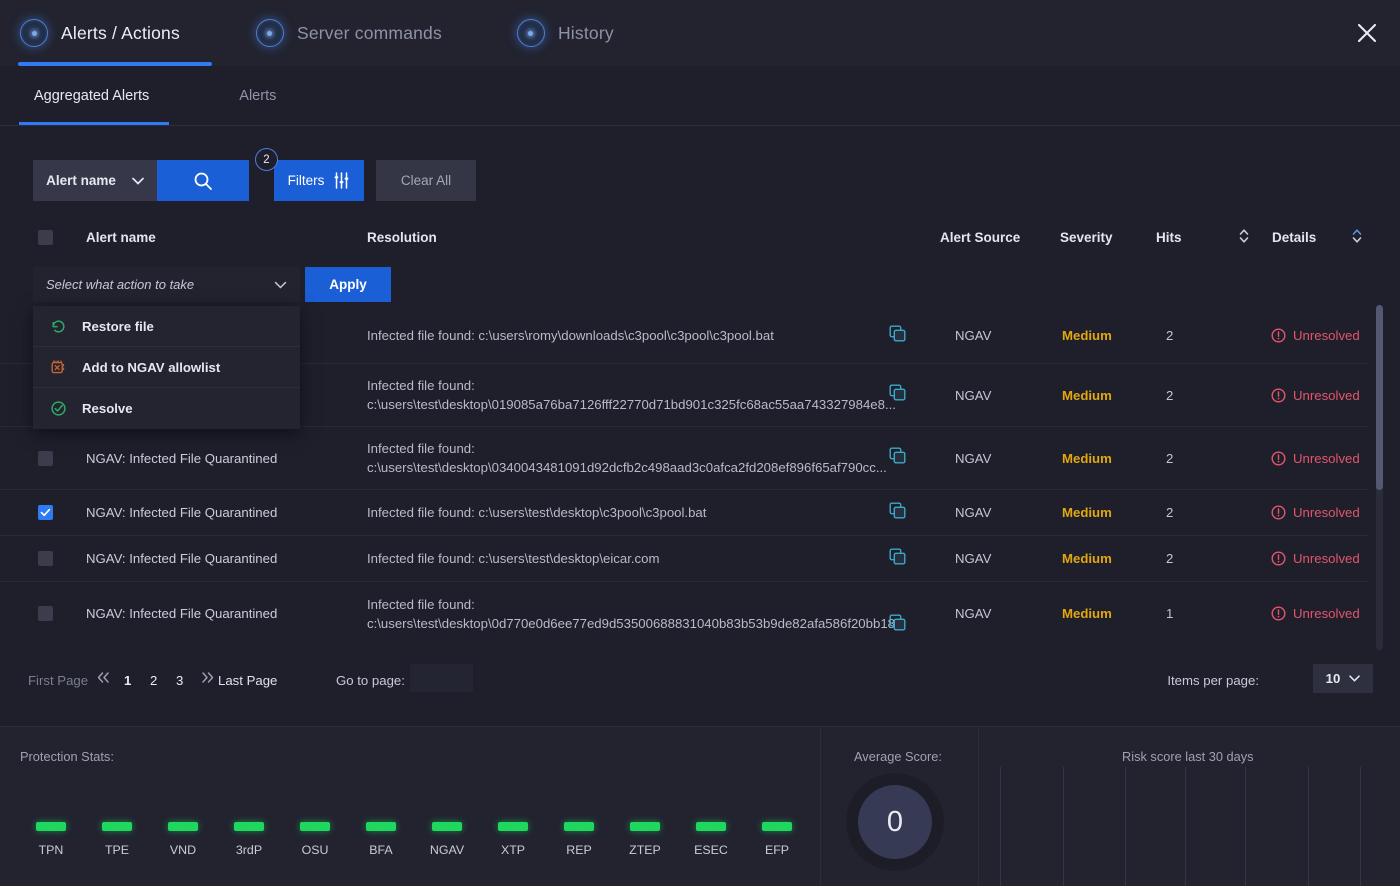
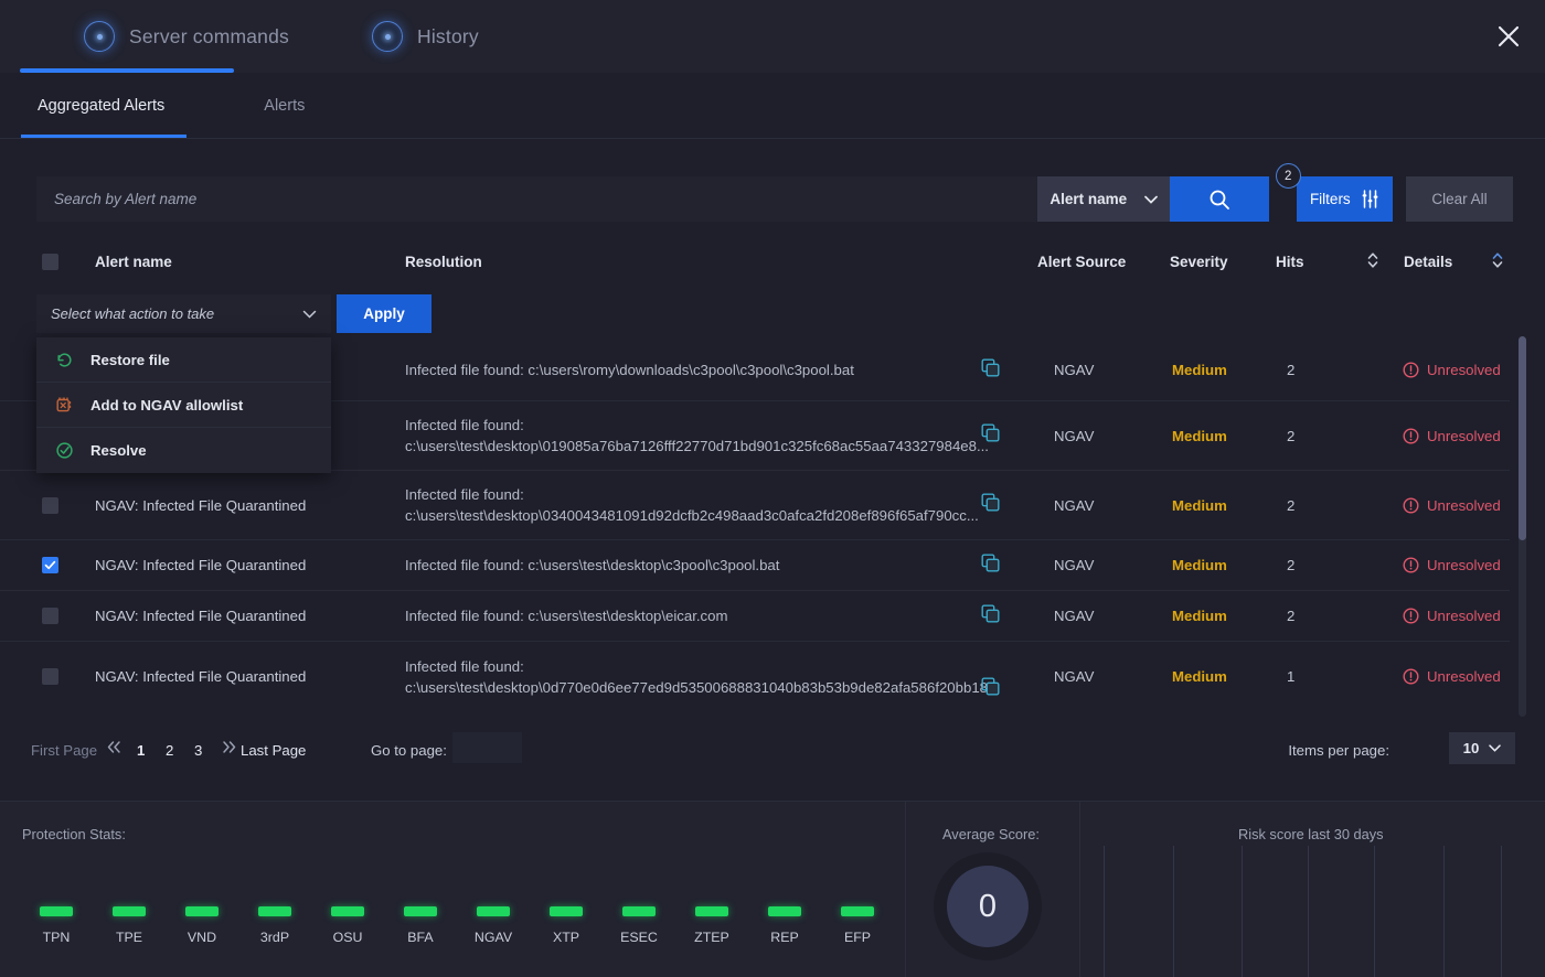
- Alerts / Actions
  Server commands
  History
  Aggregated Alerts
  Alerts
+ Search by Alert name
  Alert name
  2
  Filters
  Clear All
  Alert name
  Resolution
  Alert Source
  Severity
  Hits
  Details
  Infected file found: c:\users\romy\downloads\c3pool\c3pool\c3pool.bat
  NGAV
  Medium
  2
  Unresolved
  Infected file found: c:\users\test\desktop\019085a76ba7126fff22770d71bd901c325fc68ac55aa743327984e8.
  NGAV
  Medium
  2
  Unresolved
  NGAV: Infected File Quarantined
  Infected file found: c:\users\test\desktop\0340043481091d92dcfb2c498aad3c0afca2fd208ef896f65af790cc...
  NGAV
  Medium
  2
  Unresolved
  NGAV: Infected File Quarantined
  Infected file found: c:\users\test\desktop\c3pool\c3pool.bat
  NGAV
  Medium
  2
  Unresolved
  NGAV: Infected File Quarantined
  Infected file found: c:\users\test\desktop\eicar.com
  NGAV
  Medium
  2
  Unresolved
  NGAV: Infected File Quarantined
  Infected file found: c:\users\test\desktop\0d770e0d6ee77ed9d53500688831040b83b53b9de82afa586f20bb1
  NGAV
  Medium
  1
  Unresolved
  Select what action to take
  Apply
  Restore file
  Add to NGAV allowlist
  Resolve
  First Page
  1
  2
  3
  Last Page
  Go to page:
  Items per page:
  10
  Protection Stats:
  TPN
  TPE
  VND
  3rdP
  OSU
  BFA
  NGAV
  XTP
- REP
+ ESEC
  ZTEP
- ESEC
+ REP
  EFP
  Average Score:
  0
  Risk score last 30 days
